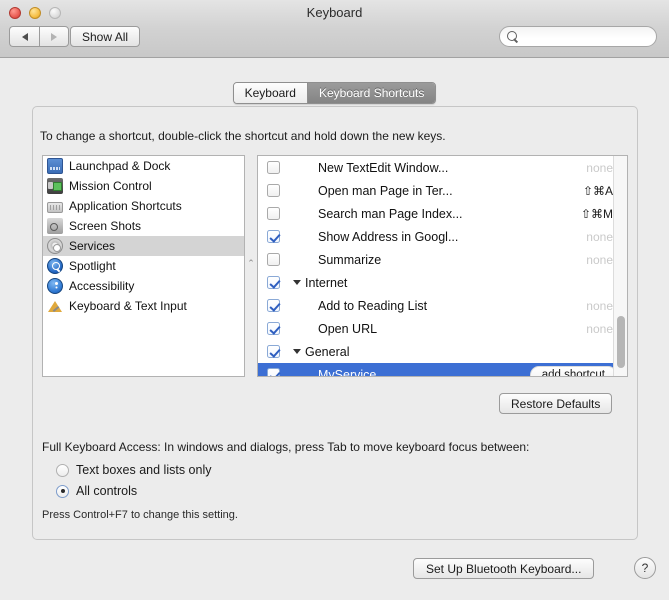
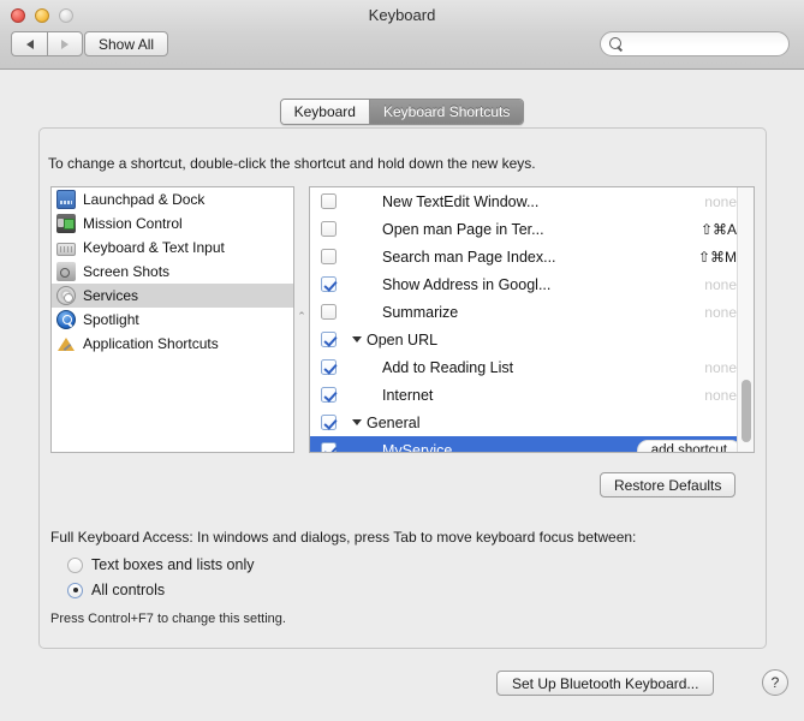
  Keyboard
  Show All
  Keyboard
  Keyboard Shortcuts
  To change a shortcut, double-click the shortcut and hold down the new keys.
  Launchpad & Dock
  Mission Control
- Application Shortcuts
+ Keyboard & Text Input
  Screen Shots
  Services
  Spotlight
- Accessibility
- Keyboard & Text Input
+ Application Shortcuts
  ⌃
  New TextEdit Window...
  none
  Open man Page in Ter...
  ⇧⌘A
  Search man Page Index...
  ⇧⌘M
  Show Address in Googl...
  none
  Summarize
  none
- Internet
+ Open URL
  Add to Reading List
  none
- Open URL
+ Internet
  none
  General
  MyService
  add shortcut
  Restore Defaults
  Full Keyboard Access: In windows and dialogs, press Tab to move keyboard focus between:
  Text boxes and lists only
  All controls
  Press Control+F7 to change this setting.
  Set Up Bluetooth Keyboard...
  ?
